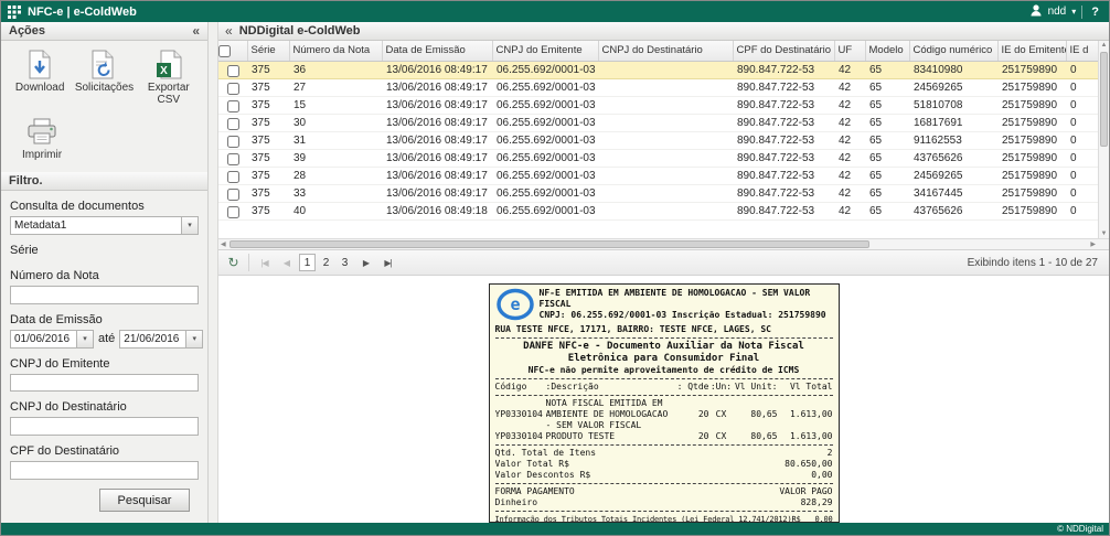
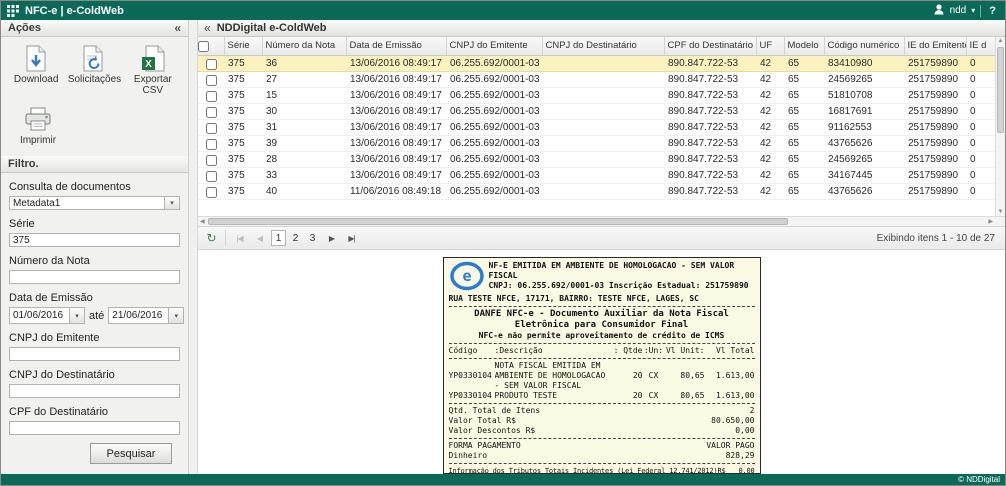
  NFC-e | e-ColdWeb
  ndd
  ▾
  ?
  Ações
  «
  Download
  Solicitações
  X
  Exportar CSV
  Imprimir
  Filtro.
  Consulta de documentos
  Metadata1
  Série
+ 375
  Número da Nota
  Data de Emissão
  01/06/2016
  até
  21/06/2016
  CNPJ do Emitente
  CNPJ do Destinatário
  CPF do Destinatário
  Pesquisar
  «
  NDDigital e-ColdWeb
  	Série	Número da Nota	Data de Emissão	CNPJ do Emitente	CNPJ do Destinatário	CPF do Destinatário	UF	Modelo	Código numérico	IE do Emitent	IE d
  	375	36	13/06/2016 08:49:17	06.255.692/0001-03		890.847.722-53	42	65	83410980	251759890	0
  	375	27	13/06/2016 08:49:17	06.255.692/0001-03		890.847.722-53	42	65	24569265	251759890	0
  	375	15	13/06/2016 08:49:17	06.255.692/0001-03		890.847.722-53	42	65	51810708	251759890	0
  	375	30	13/06/2016 08:49:17	06.255.692/0001-03		890.847.722-53	42	65	16817691	251759890	0
  	375	31	13/06/2016 08:49:17	06.255.692/0001-03		890.847.722-53	42	65	91162553	251759890	0
  	375	39	13/06/2016 08:49:17	06.255.692/0001-03		890.847.722-53	42	65	43765626	251759890	0
  	375	28	13/06/2016 08:49:17	06.255.692/0001-03		890.847.722-53	42	65	24569265	251759890	0
  	375	33	13/06/2016 08:49:17	06.255.692/0001-03		890.847.722-53	42	65	34167445	251759890	0
- 	375	40	13/06/2016 08:49:18	06.255.692/0001-03		890.847.722-53	42	65	43765626	251759890	0
+ 	375	40	11/06/2016 08:49:18	06.255.692/0001-03		890.847.722-53	42	65	43765626	251759890	0
  ↻
  |◀
  ◀
  1
  2
  3
  ▶
  ▶|
  Exibindo itens 1 - 10 de 27
  e
  NF-E EMITIDA EM AMBIENTE DE HOMOLOGACAO - SEM VALOR FISCAL
  CNPJ: 06.255.692/0001-03 Inscrição Estadual: 251759890
  RUA TESTE NFCE, 17171, BAIRRO: TESTE NFCE, LAGES, SC
  DANFE NFC-e - Documento Auxiliar da Nota Fiscal Eletrônica para Consumidor Final
  NFC-e não permite aproveitamento de crédito de ICMS
  Código
  :Descrição
  : Qtde
  :Un:
  Vl Unit:
  Vl Total
  YP0330104
  NOTA FISCAL EMITIDA EM AMBIENTE DE HOMOLOGACAO - SEM VALOR FISCAL
  20
  CX
  80,65
  1.613,00
  YP0330104
  PRODUTO TESTE
  20
  CX
  80,65
  1.613,00
  Qtd. Total de Itens
  2
  Valor Total R$
  80.650,00
  Valor Descontos R$
  0,00
  FORMA PAGAMENTO
  VALOR PAGO
  Dinheiro
  828,29
  Informação dos Tributos Totais Incidentes (Lei Federal 12.741/2012)R$
  0,00
  © NDDigital
